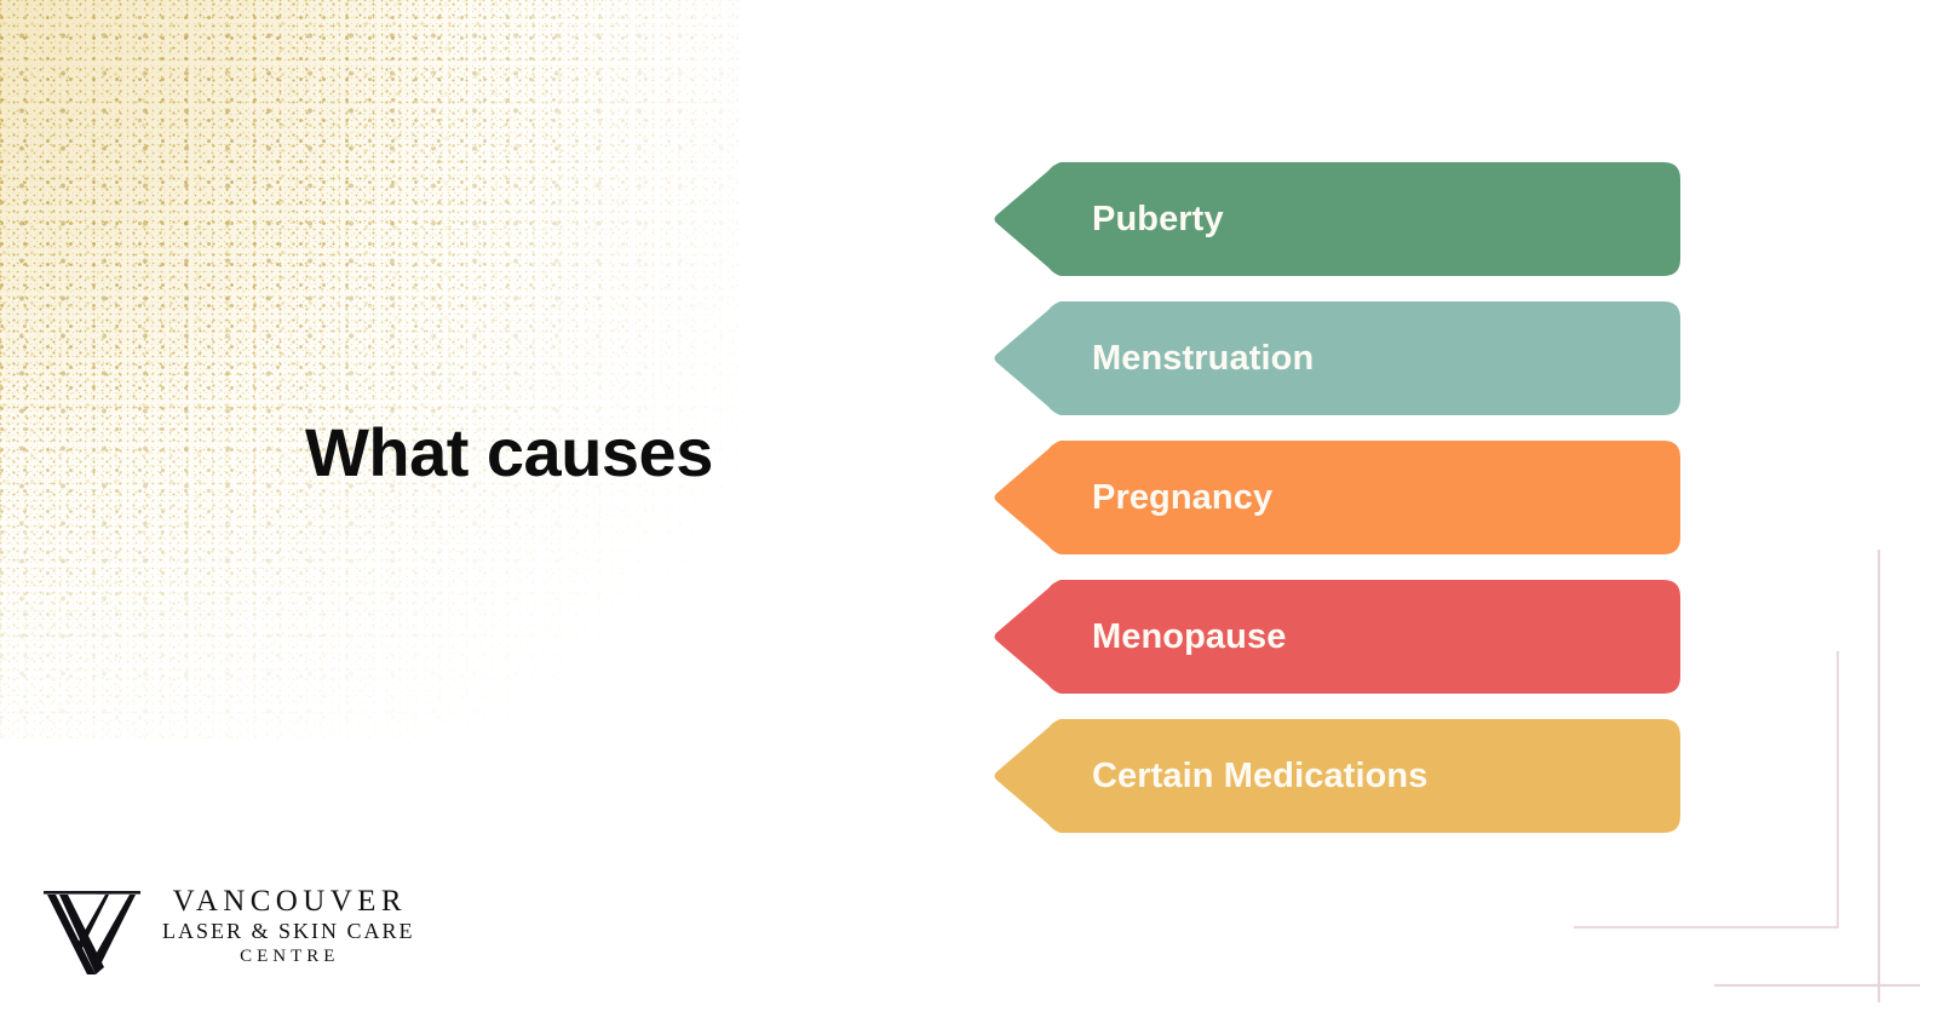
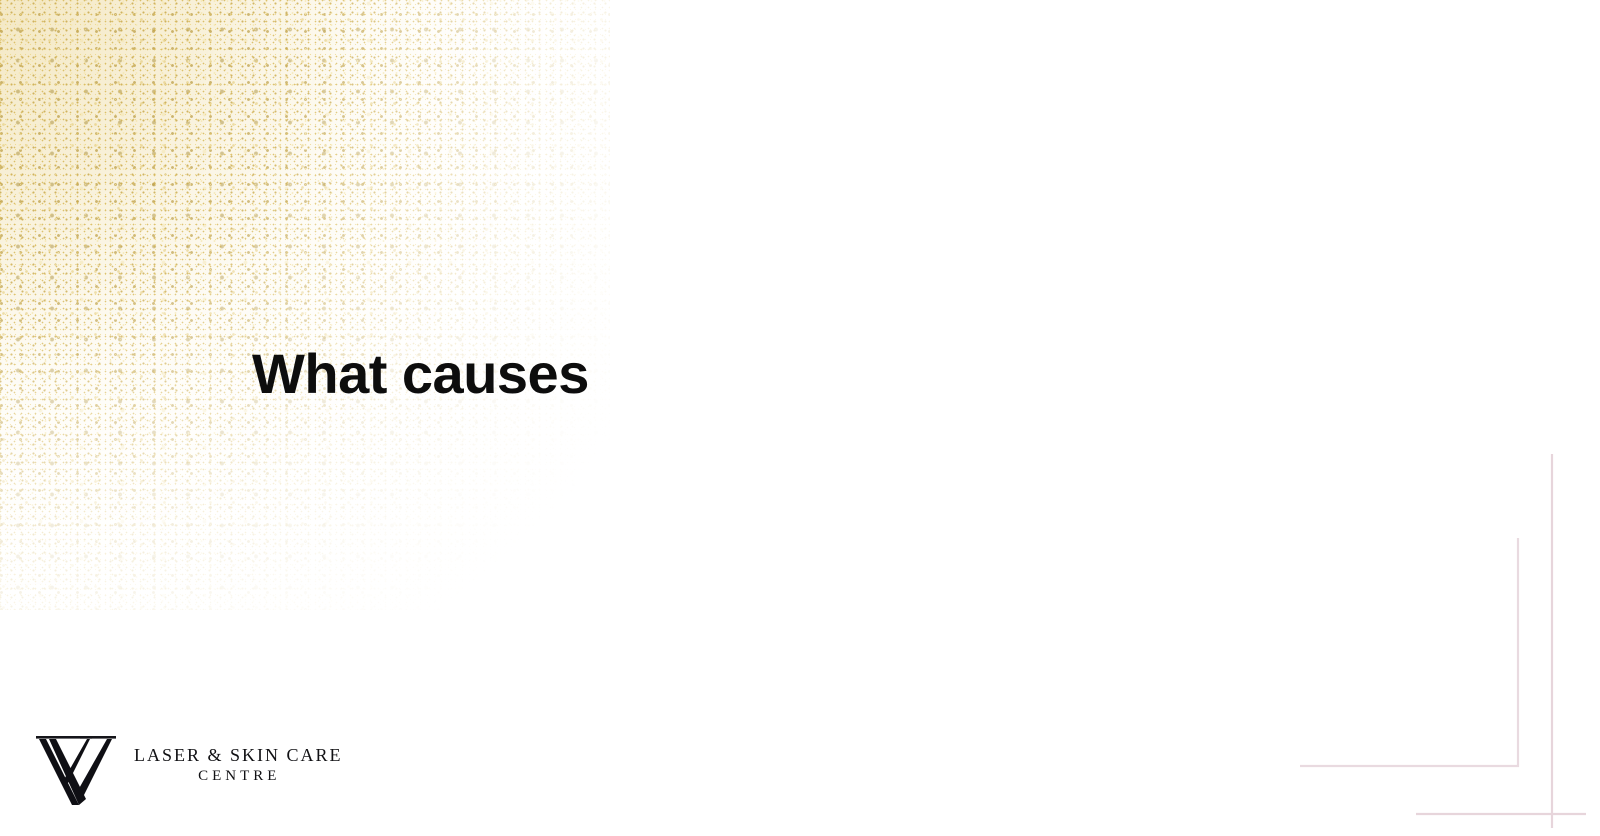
  What causes
- Puberty
- Menstruation
- Pregnancy
- Menopause
- Certain Medications
- VANCOUVER
  LASER & SKIN CARE
  CENTRE
